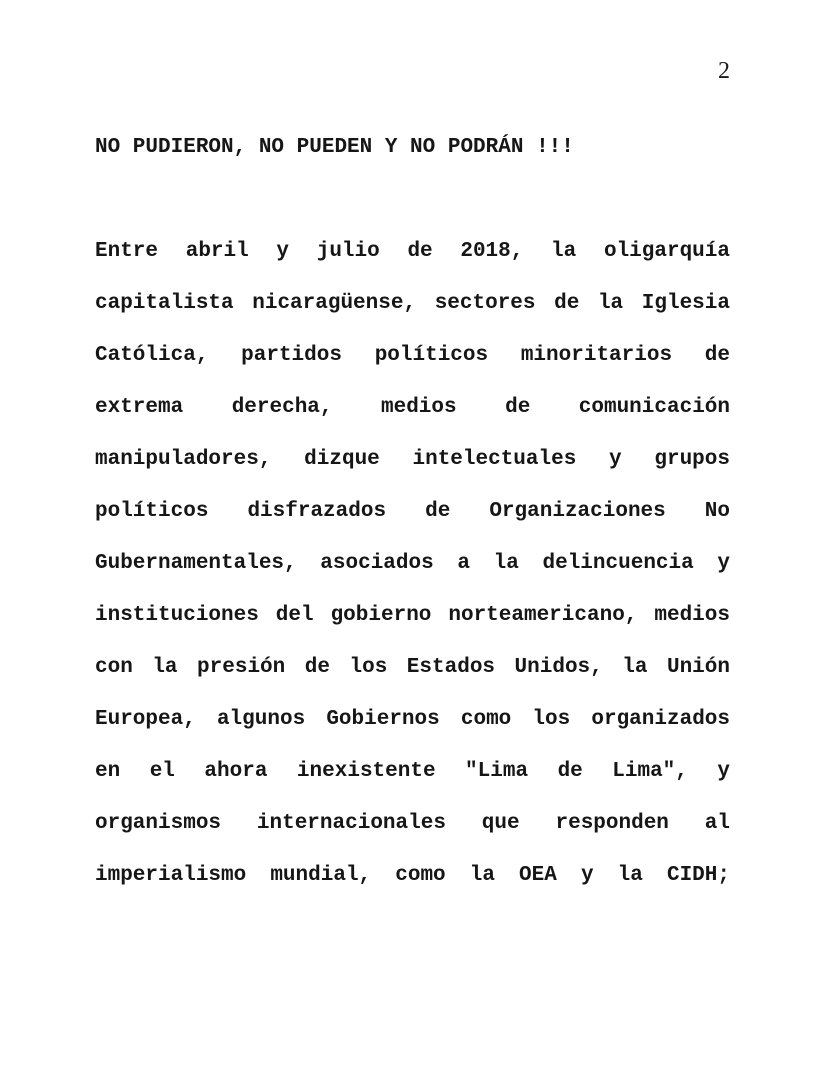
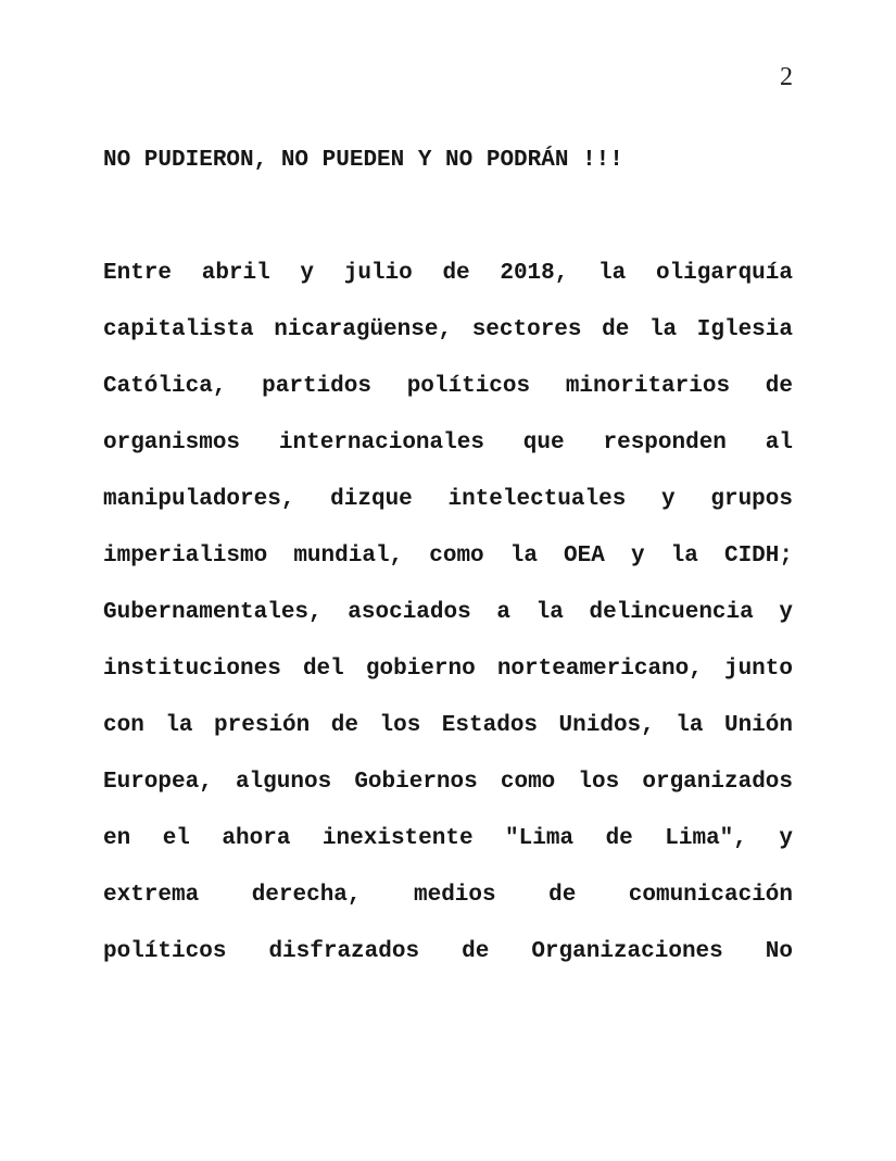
  2
  NO PUDIERON, NO PUEDEN Y NO PODRÁN !!!
  Entre abril y julio de 2018, la oligarquía
  capitalista nicaragüense, sectores de la Iglesia
  Católica, partidos políticos minoritarios de
- extrema derecha, medios de comunicación
+ organismos internacionales que responden al
  manipuladores, dizque intelectuales y grupos
- políticos disfrazados de Organizaciones No
+ imperialismo mundial, como la OEA y la CIDH;
  Gubernamentales, asociados a la delincuencia y
- instituciones del gobierno norteamericano, medios
+ instituciones del gobierno norteamericano, junto
  con la presión de los Estados Unidos, la Unión
  Europea, algunos Gobiernos como los organizados
  en el ahora inexistente "Lima de Lima", y
- organismos internacionales que responden al
+ extrema derecha, medios de comunicación
- imperialismo mundial, como la OEA y la CIDH;
+ políticos disfrazados de Organizaciones No
